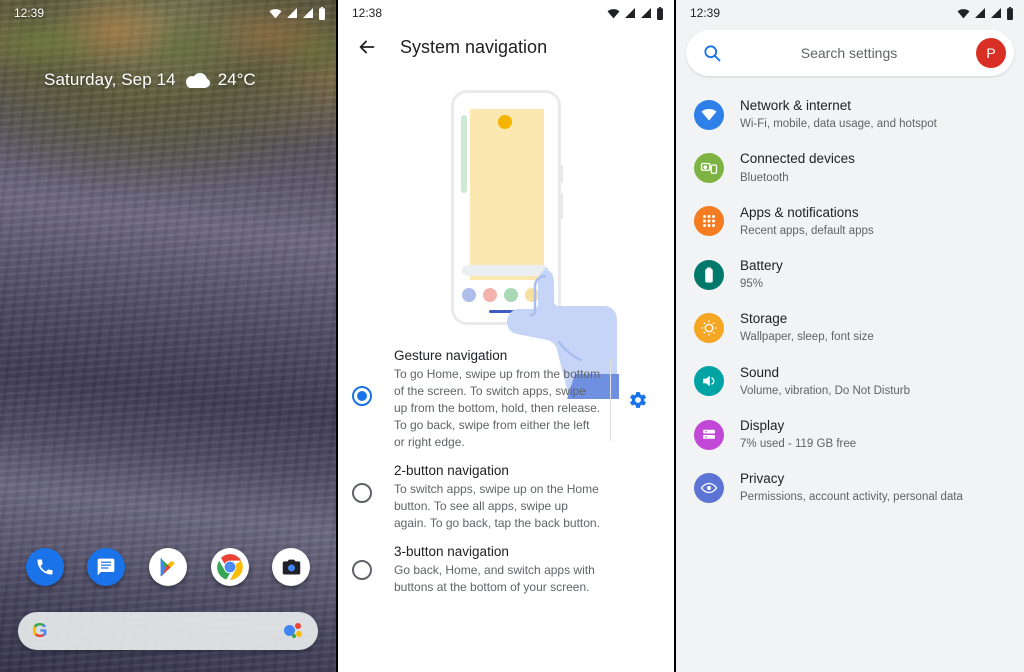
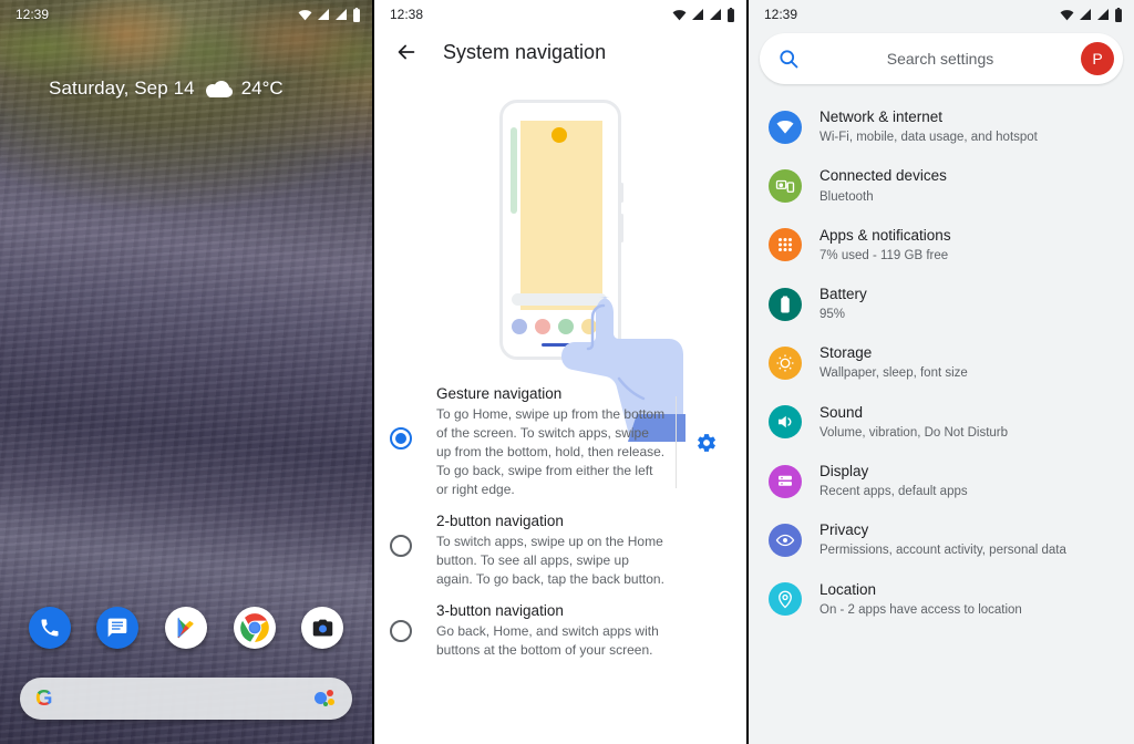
  12:39
  Saturday, Sep 14
  24°C
  G
  12:38
  System navigation
  Gesture navigation
  To go Home, swipe up from the bottom of the screen. To switch apps, swipe up from the bottom, hold, then release. To go back, swipe from either the left or right edge.
  2-button navigation
  To switch apps, swipe up on the Home button. To see all apps, swipe up again. To go back, tap the back button.
  3-button navigation
  Go back, Home, and switch apps with buttons at the bottom of your screen.
  12:39
  Search settings
  P
  Network & internet
  Wi-Fi, mobile, data usage, and hotspot
  Connected devices
  Bluetooth
  Apps & notifications
- Recent apps, default apps
+ 7% used - 119 GB free
  Battery
  95%
  Storage
  Wallpaper, sleep, font size
  Sound
  Volume, vibration, Do Not Disturb
  Display
- 7% used - 119 GB free
+ Recent apps, default apps
  Privacy
  Permissions, account activity, personal data
+ Location
+ On - 2 apps have access to location
